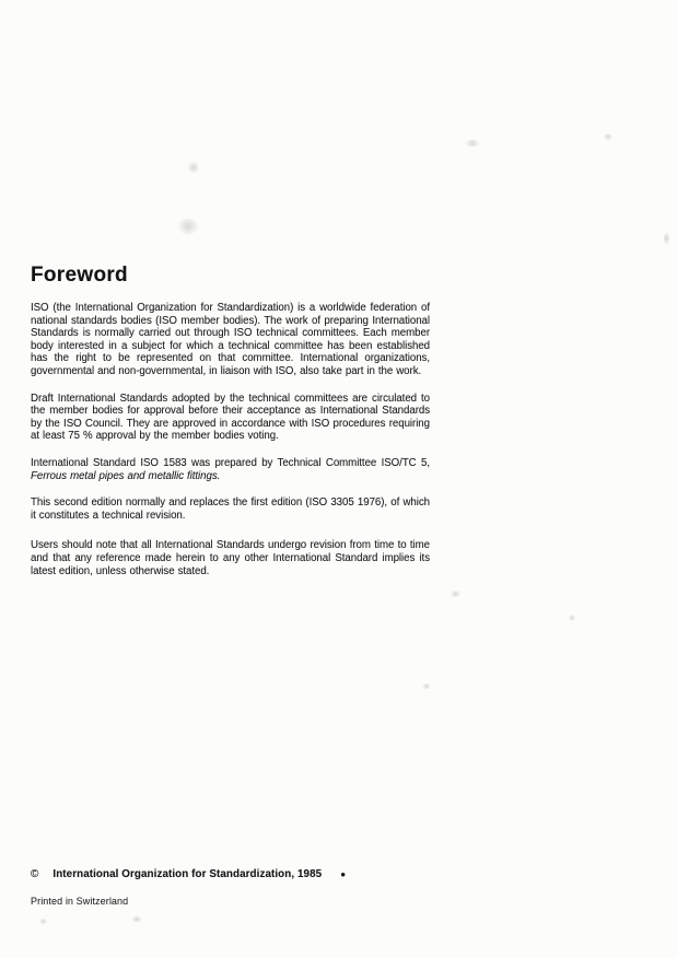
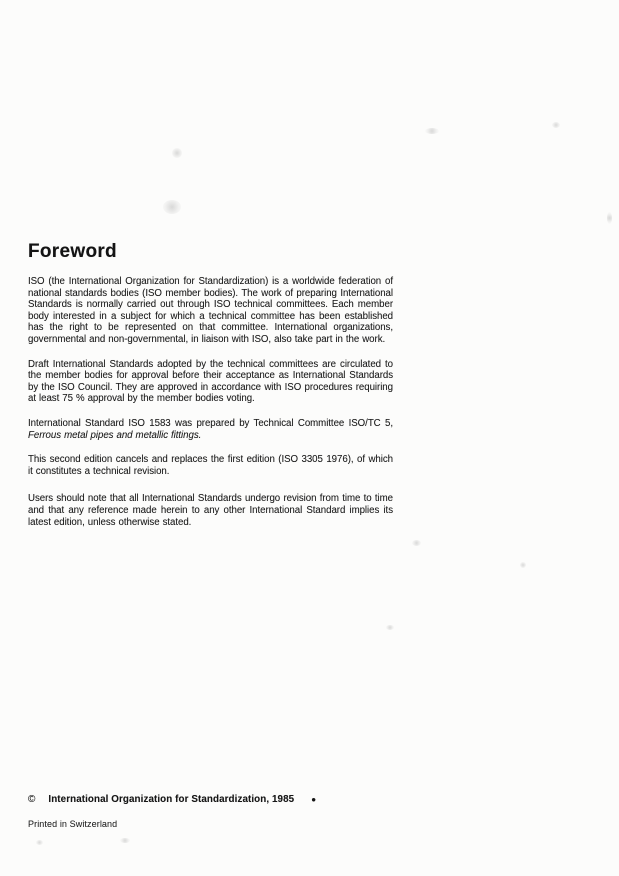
  Foreword
  ISO (the International Organization for Standardization) is a worldwide federation of national standards bodies (ISO member bodies). The work of preparing International Standards is normally carried out through ISO technical committees. Each member body interested in a subject for which a technical committee has been established has the right to be represented on that committee. International organizations, governmental and non-governmental, in liaison with ISO, also take part in the work.
  Draft International Standards adopted by the technical committees are circulated to the member bodies for approval before their acceptance as International Standards by the ISO Council. They are approved in accordance with ISO procedures requiring at least 75 % approval by the member bodies voting.
  International Standard ISO 1583 was prepared by Technical Committee ISO/TC 5, Ferrous metal pipes and metallic fittings.
- This second edition normally and replaces the first edition (ISO 3305 1976), of which it constitutes a technical revision.
+ This second edition cancels and replaces the first edition (ISO 3305 1976), of which it constitutes a technical revision.
  Users should note that all International Standards undergo revision from time to time and that any reference made herein to any other International Standard implies its latest edition, unless otherwise stated.
  ©
  International Organization for Standardization, 1985
  ●
  Printed in Switzerland
